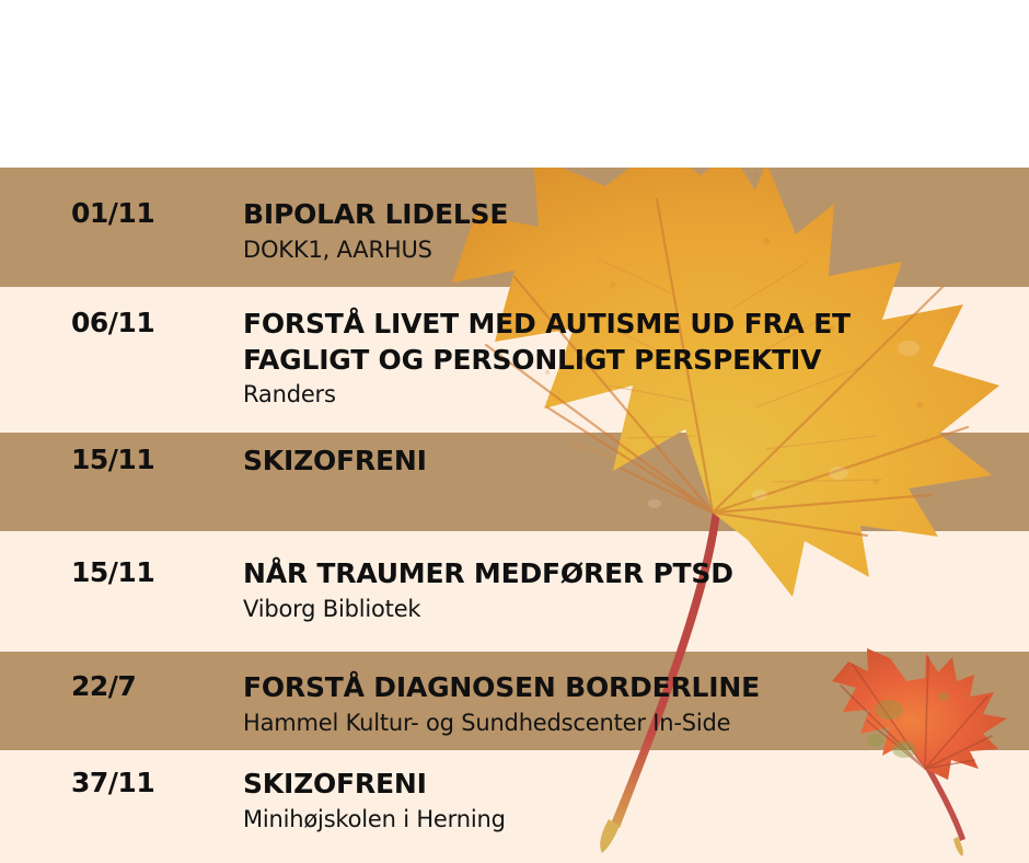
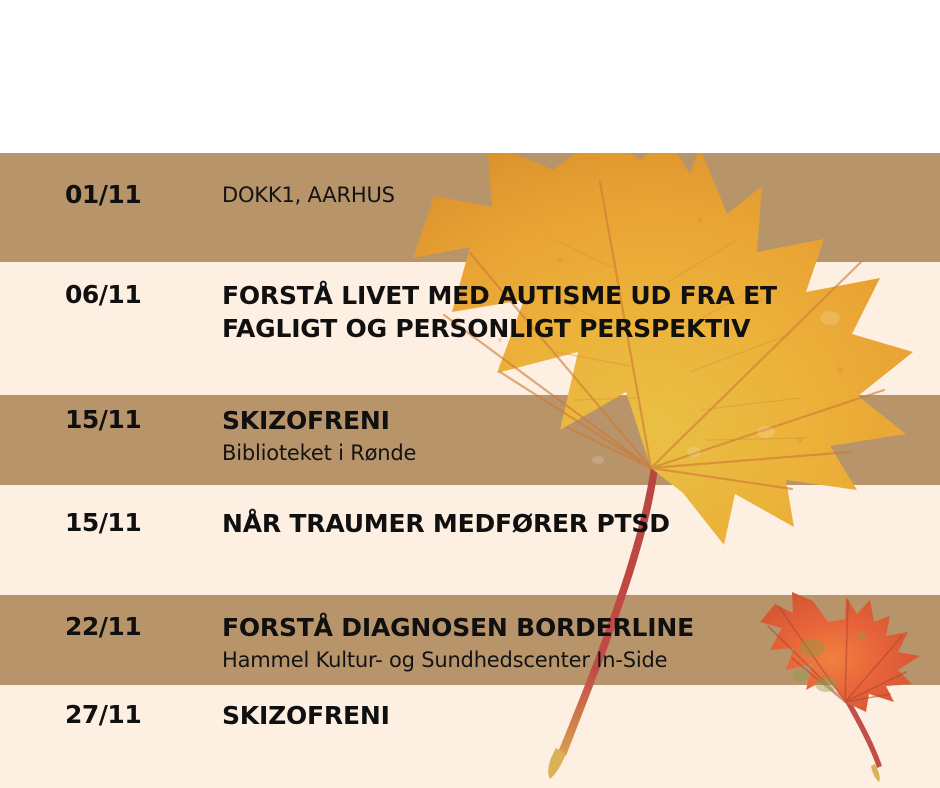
  01/11
- BIPOLAR LIDELSE
  DOKK1, AARHUS
  06/11
  FORSTÅ LIVET MED AUTISME UD FRA ET
  FAGLIGT OG PERSONLIGT PERSPEKTIV
- Randers
  15/11
  SKIZOFRENI
+ Biblioteket i Rønde
  15/11
  NÅR TRAUMER MEDFØRER PTSD
- Viborg Bibliotek
- 22/7
+ 22/11
  FORSTÅ DIAGNOSEN BORDERLINE
  Hammel Kultur- og Sundhedscenter In-Side
- 37/11
+ 27/11
  SKIZOFRENI
- Minihøjskolen i Herning
